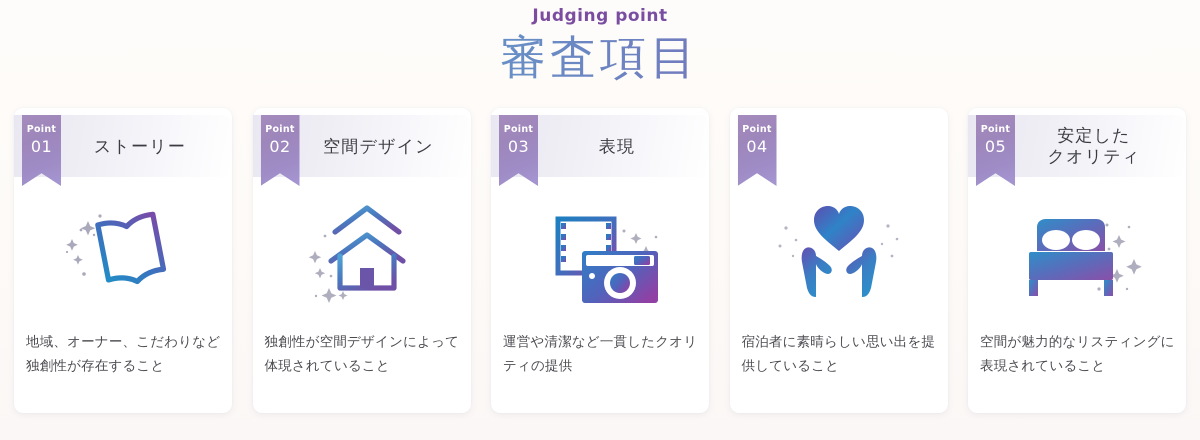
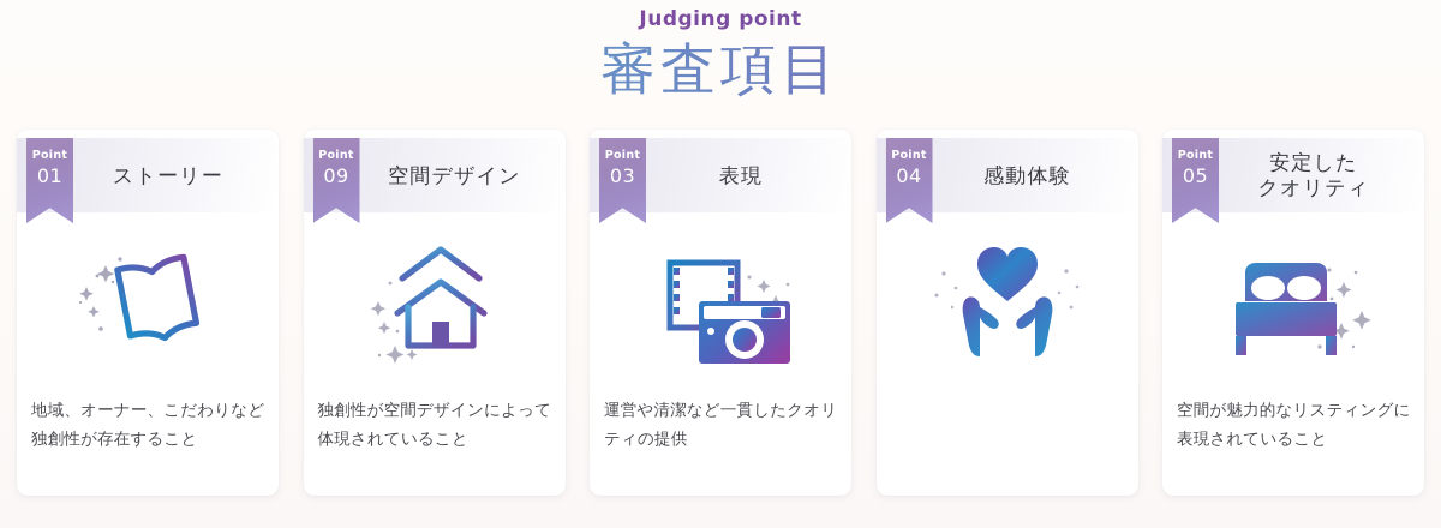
  Judging point
  審査項目
  ストーリー
  Point
  01
  地域、オーナー、こだわりなど独創性が存在すること
  空間デザイン
  Point
- 02
+ 09
  独創性が空間デザインによって体現されていること
  表現
  Point
  03
  運営や清潔など一貫したクオリティの提供
+ 感動体験
  Point
  04
- 宿泊者に素晴らしい思い出を提供していること
  安定した
  クオリティ
  Point
  05
  空間が魅力的なリスティングに表現されていること
